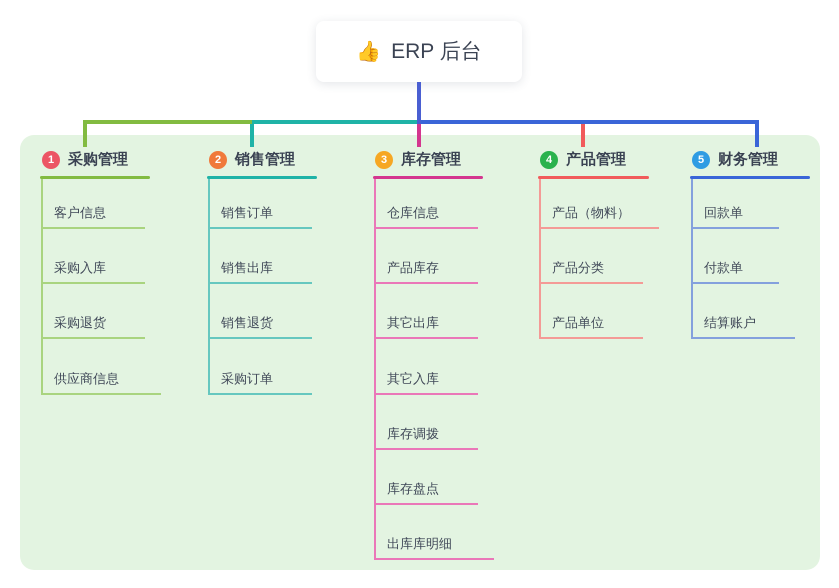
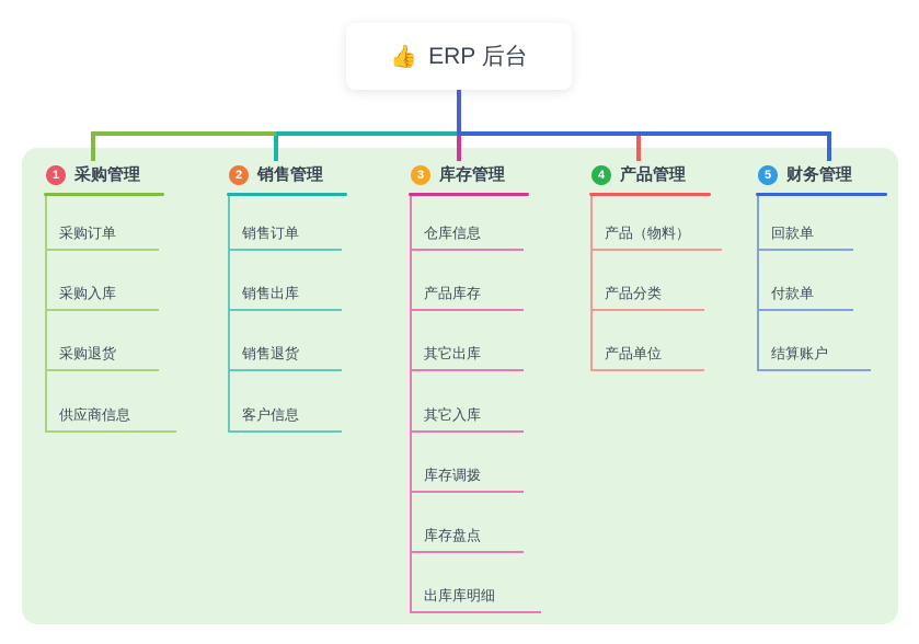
  👍
  ERP 后台
  1
  采购管理
- 客户信息
+ 采购订单
  采购入库
  采购退货
  供应商信息
  2
  销售管理
  销售订单
  销售出库
  销售退货
- 采购订单
+ 客户信息
  3
  库存管理
  仓库信息
  产品库存
  其它出库
  其它入库
  库存调拨
  库存盘点
  出库库明细
  4
  产品管理
  产品（物料）
  产品分类
  产品单位
  5
  财务管理
  回款单
  付款单
  结算账户
